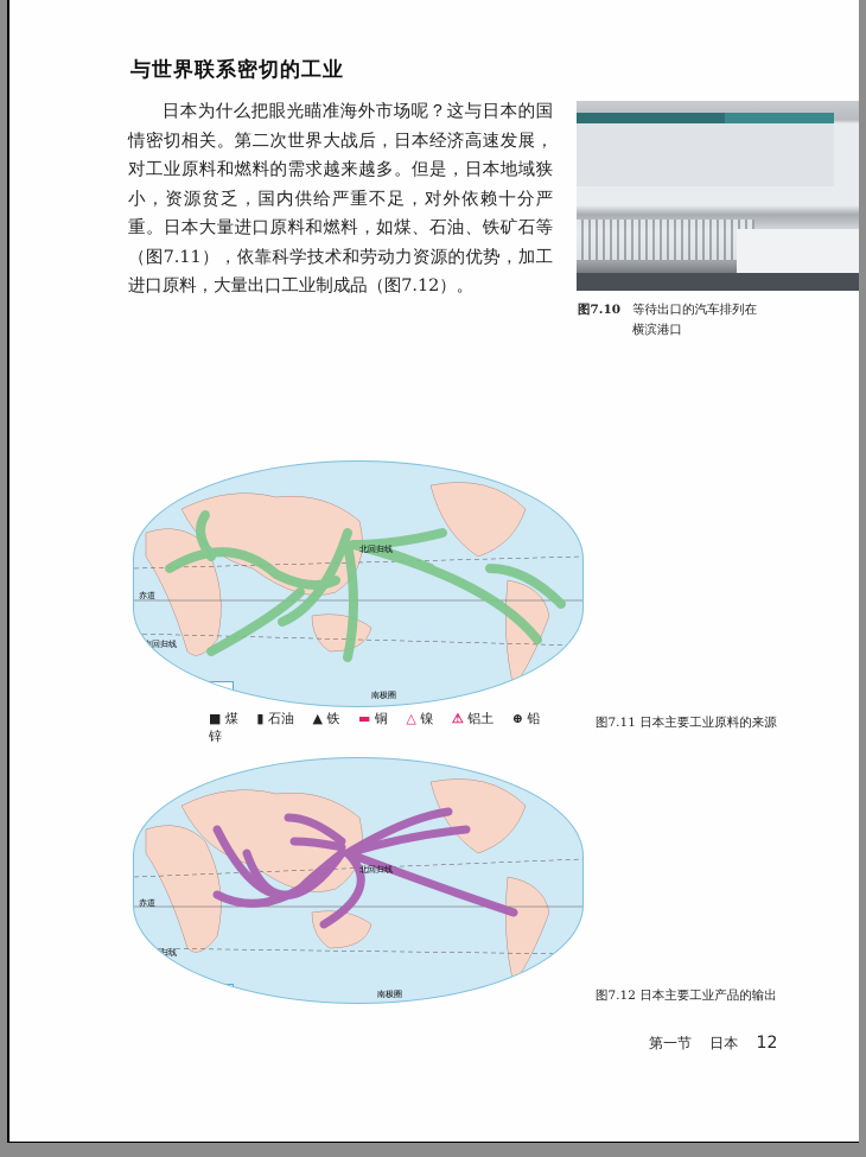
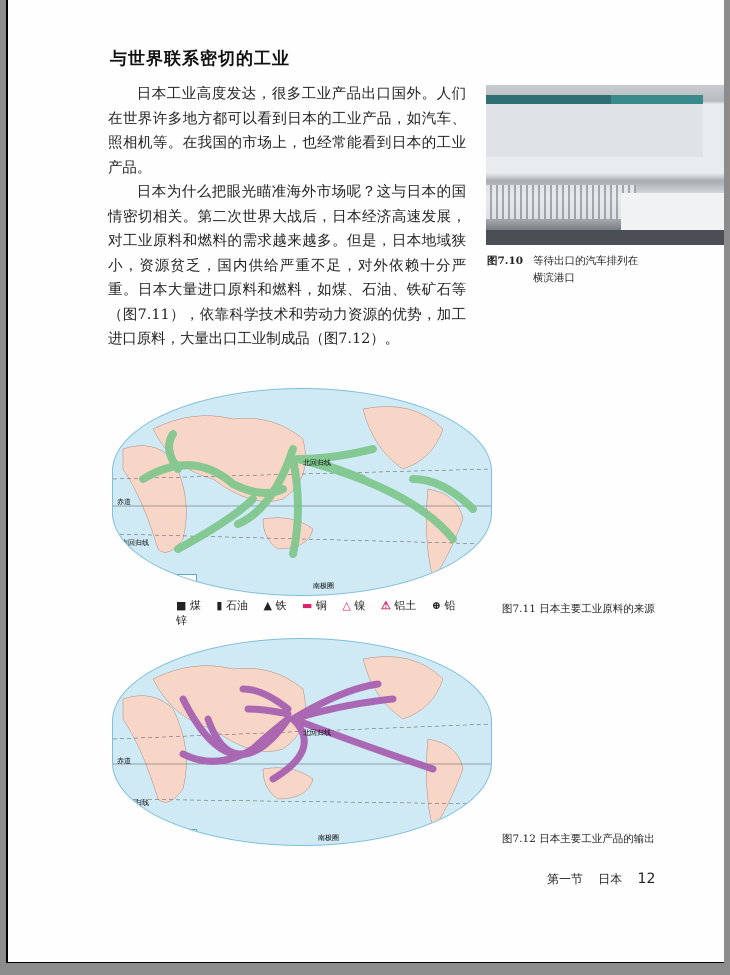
  与世界联系密切的工业
+ 日本工业高度发达，很多工业产品出口国外。人们在世界许多地方都可以看到日本的工业产品，如汽车、照相机等。在我国的市场上，也经常能看到日本的工业产品。
  日本为什么把眼光瞄准海外市场呢？这与日本的国情密切相关。第二次世界大战后，日本经济高速发展，对工业原料和燃料的需求越来越多。但是，日本地域狭小，资源贫乏，国内供给严重不足，对外依赖十分严重。日本大量进口原料和燃料，如煤、石油、铁矿石等（图7.11），依靠科学技术和劳动力资源的优势，加工进口原料，大量出口工业制成品（图7.12）。
  图7.10 等待出口的汽车排列在
  横滨港口
  赤道
  南回归线
  北回归线
  北极圈
  南极圈
  ■ 煤 ▮ 石油 ▲ 铁 ▬ 铜 △ 镍 ⚠ 铝土 ⊕ 铅锌
  图7.11 日本主要工业原料的来源
  赤道
  南回归线
  北回归线
  北极圈
  南极圈
  图7.12 日本主要工业产品的输出
  第一节 日本 12
